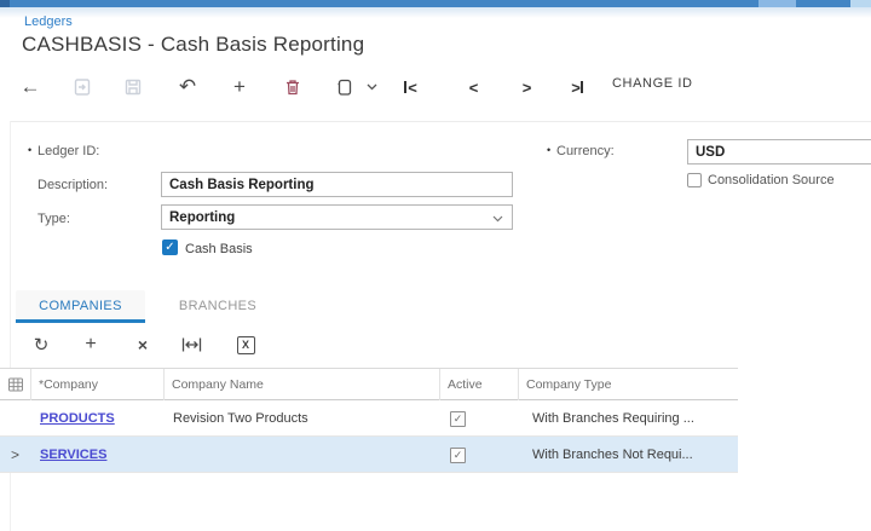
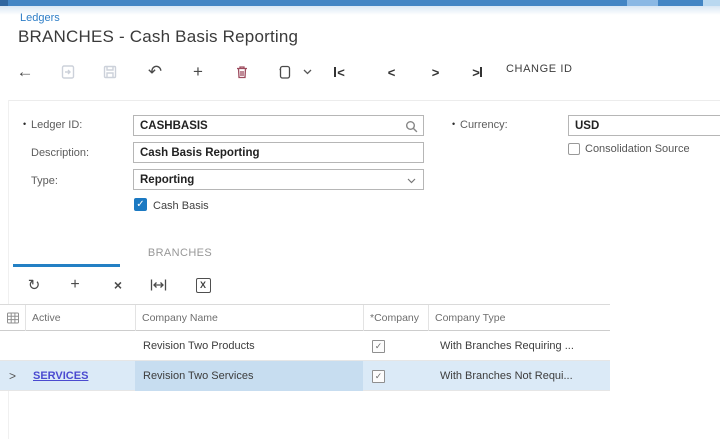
  Ledgers
- CASHBASIS - Cash Basis Reporting
+ BRANCHES - Cash Basis Reporting
  ←
  ↶
  +
  <
  <
  >
  >
  CHANGE ID
  •
  Ledger ID:
+ CASHBASIS
  Description:
  Cash Basis Reporting
  Type:
  Reporting
  ✓
  Cash Basis
  •
  Currency:
  USD
  Consolidation Source
- COMPANIES
  BRANCHES
  ↻
  +
  ×
  X
- *Company
+ Active
  Company Name
- Active
+ *Company
  Company Type
- PRODUCTS
  Revision Two Products
  ✓
  With Branches Requiring ...
  >
  SERVICES
+ Revision Two Services
  ✓
  With Branches Not Requi...
